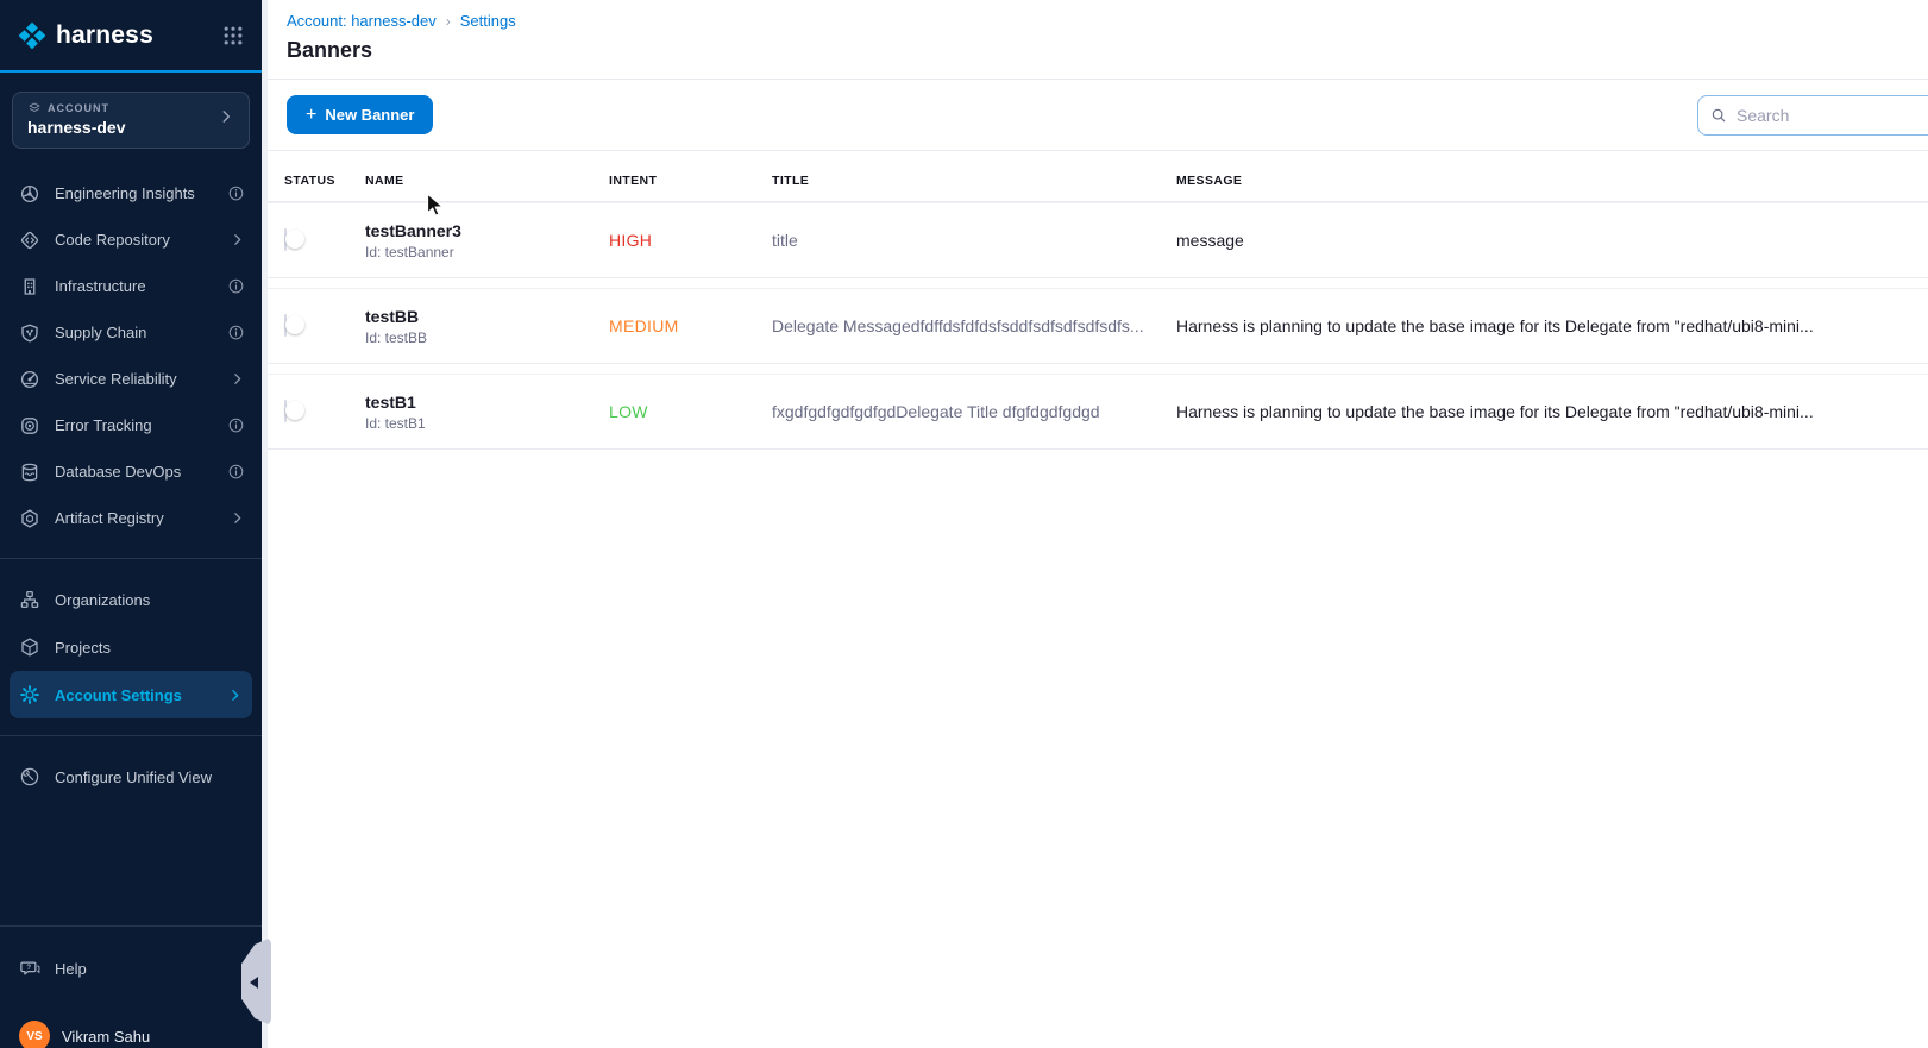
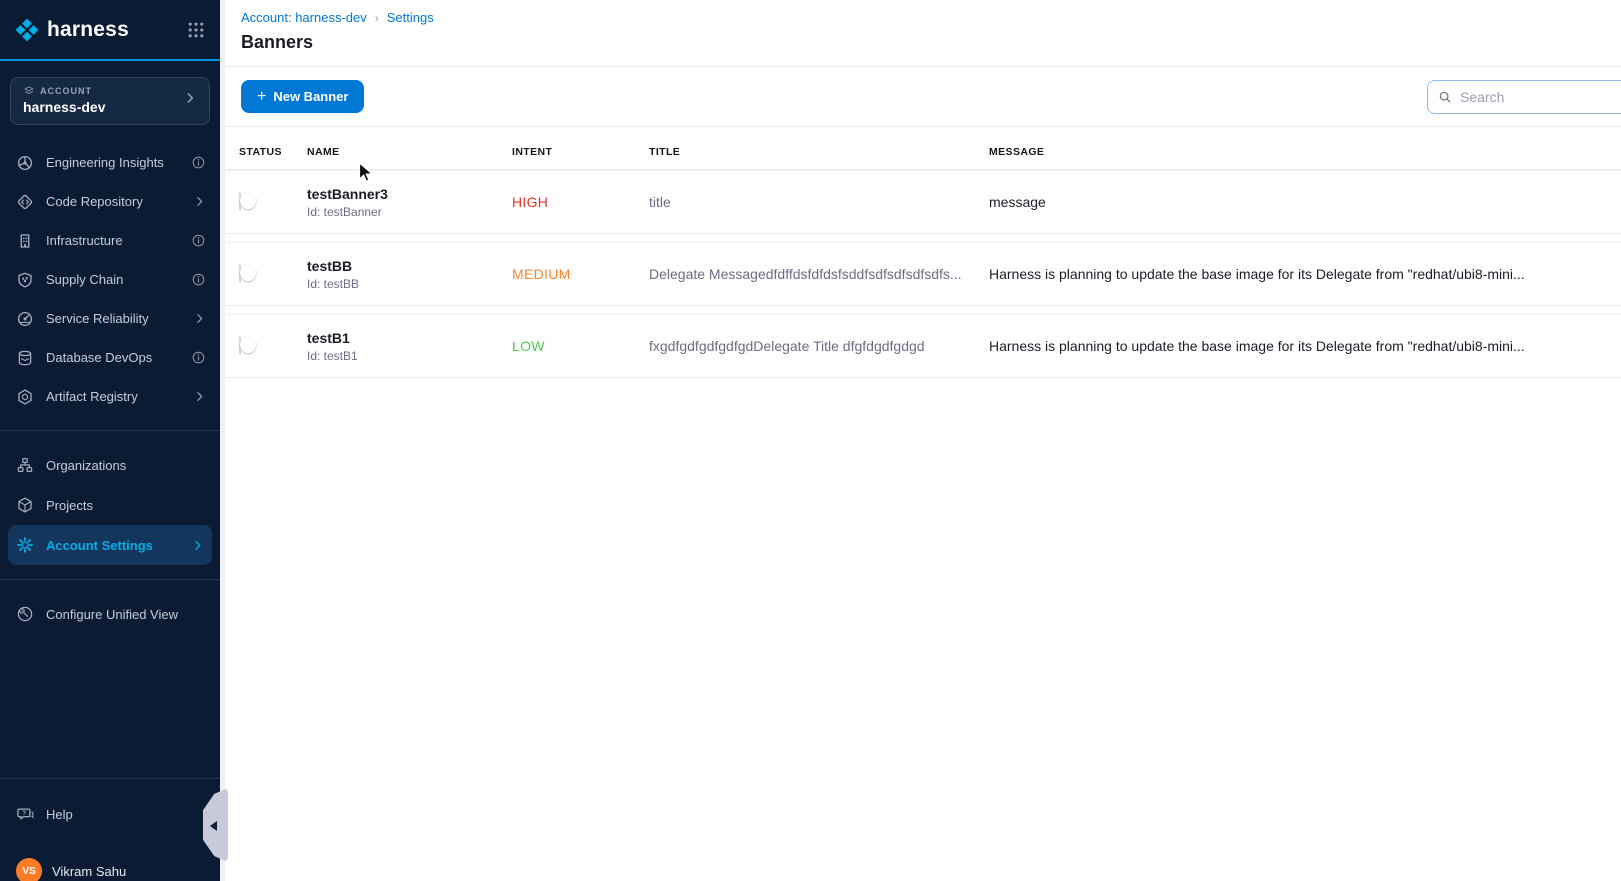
  harness
  ACCOUNT
  harness-dev
  Engineering Insights
  Code Repository
  Infrastructure
  Supply Chain
  Service Reliability
- Error Tracking
  Database DevOps
  Artifact Registry
  Organizations
  Projects
  Account Settings
  Configure Unified View
  Help
  VS
  Vikram Sahu
  Account: harness-dev
  ›
  Settings
  Banners
  +
  New Banner
  Search
  STATUS
  NAME
  INTENT
  TITLE
  MESSAGE
  testBanner3
  Id: testBanner
  HIGH
  title
  message
  testBB
  Id: testBB
  MEDIUM
  Delegate Messagedfdffdsfdfdsfsddfsdfsdfsdfsdfs...
  Harness is planning to update the base image for its Delegate from "redhat/ubi8-mini...
  testB1
  Id: testB1
  LOW
  fxgdfgdfgdfgdfgdDelegate Title dfgfdgdfgdgd
  Harness is planning to update the base image for its Delegate from "redhat/ubi8-mini...
